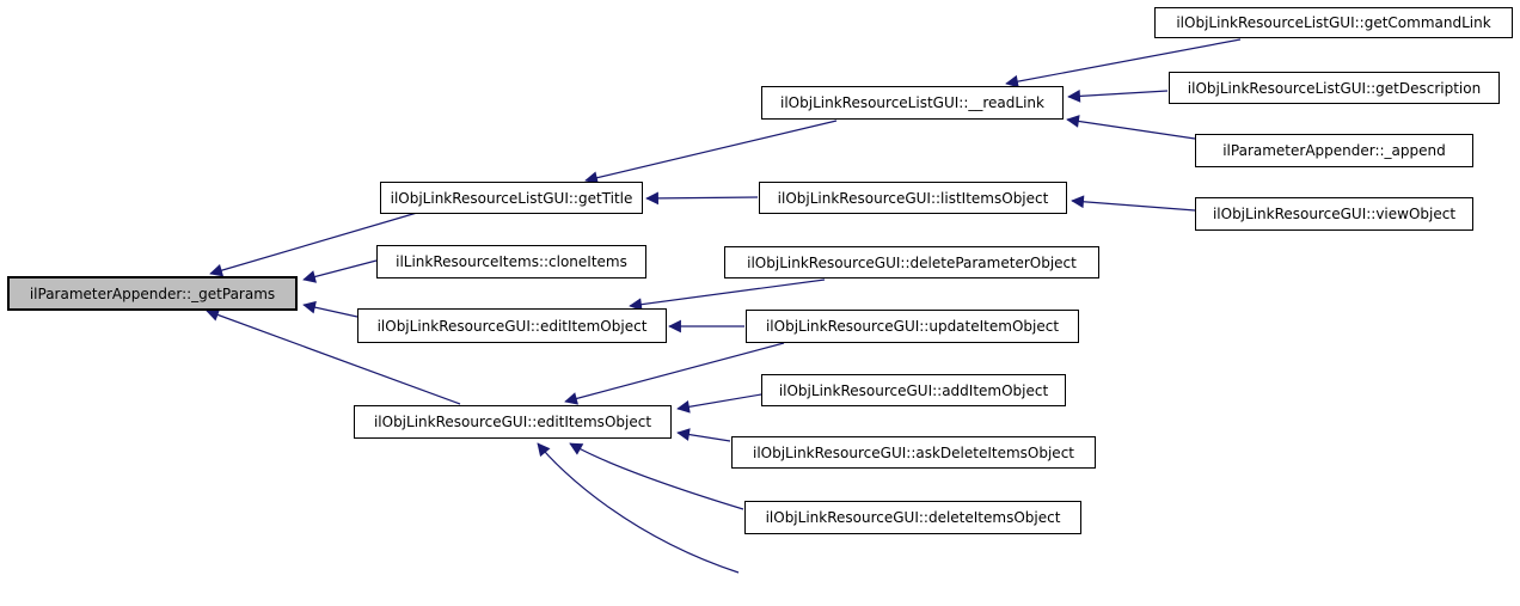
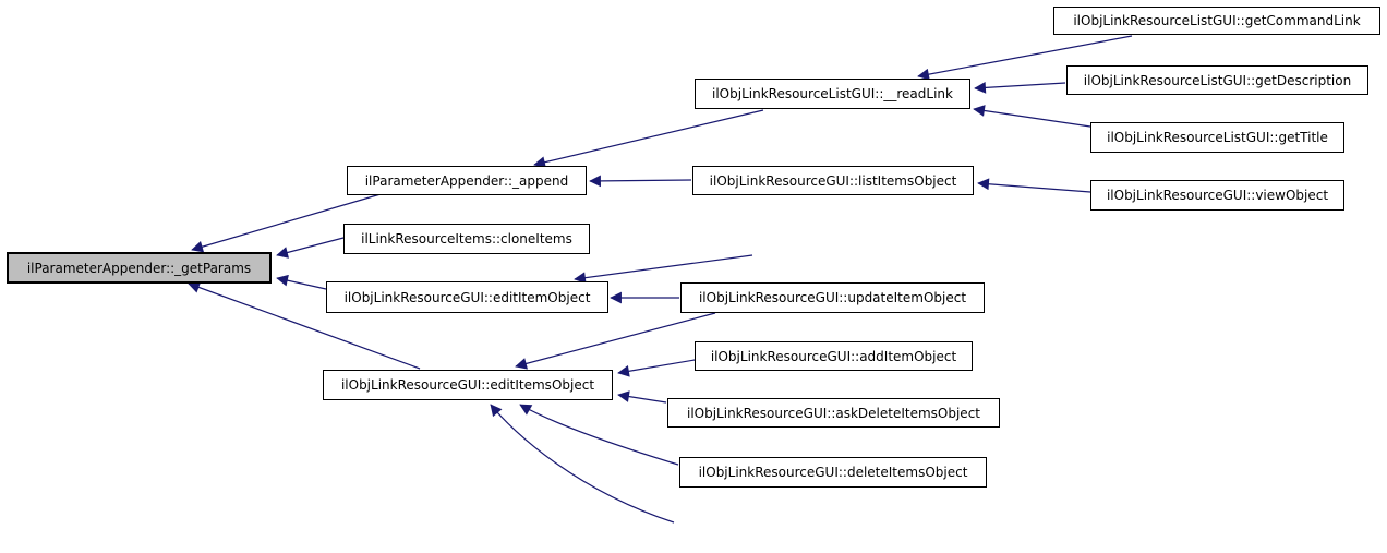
  ilParameterAppender::_getParams
- ilObjLinkResourceListGUI::getTitle
+ ilParameterAppender::_append
  ilLinkResourceItems::cloneItems
  ilObjLinkResourceGUI::editItemObject
  ilObjLinkResourceGUI::editItemsObject
  ilObjLinkResourceListGUI::__readLink
  ilObjLinkResourceGUI::listItemsObject
- ilObjLinkResourceGUI::deleteParameterObject
  ilObjLinkResourceGUI::updateItemObject
  ilObjLinkResourceGUI::addItemObject
  ilObjLinkResourceGUI::askDeleteItemsObject
  ilObjLinkResourceGUI::deleteItemsObject
  ilObjLinkResourceListGUI::getCommandLink
  ilObjLinkResourceListGUI::getDescription
- ilParameterAppender::_append
+ ilObjLinkResourceListGUI::getTitle
  ilObjLinkResourceGUI::viewObject
